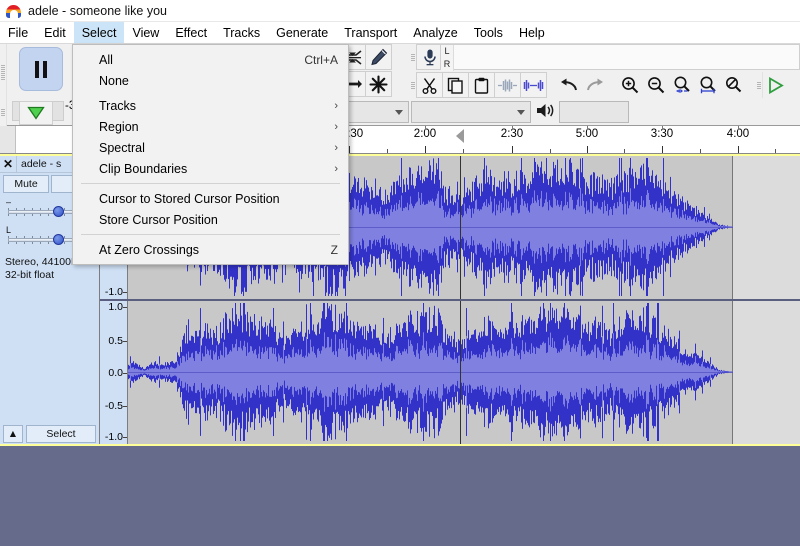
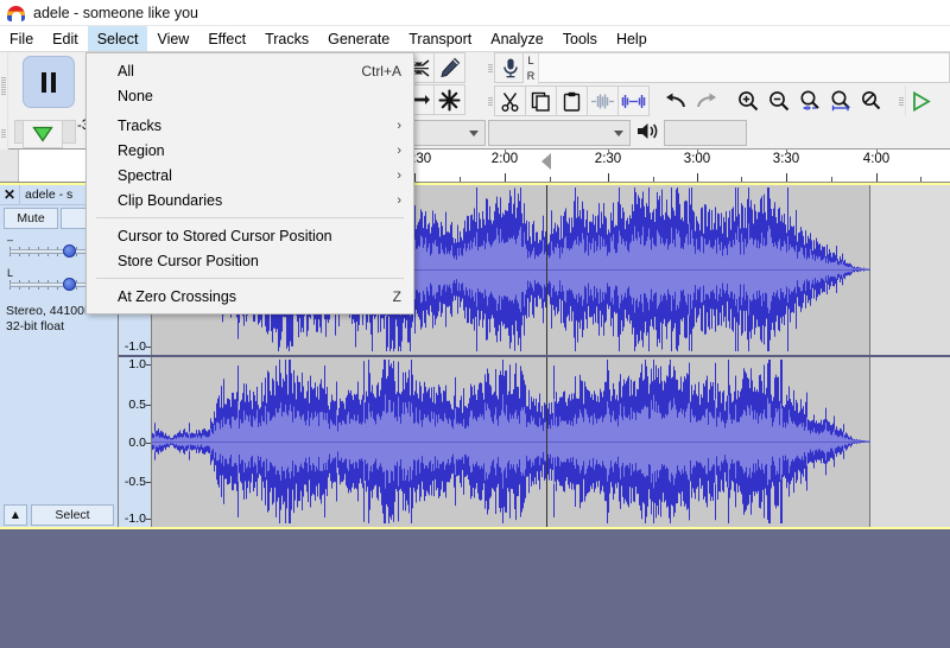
  adele - someone like you
  File
  Edit
  Select
  View
  Effect
  Tracks
  Generate
  Transport
  Analyze
  Tools
  Help
  L
  R
  2:00
  2:30
- 5:00
+ 3:00
  3:30
  4:00
  ✕
  adele - s
  Mute
  –
  L
  Stereo, 44100
  32-bit float
  ▲
  Select
  -1.0
  1.0
  0.5
  0.0
  -0.5
  -1.0
  All
  Ctrl+A
  None
  Tracks
  ›
  Region
  ›
  Spectral
  ›
  Clip Boundaries
  ›
  Cursor to Stored Cursor Position
  Store Cursor Position
  At Zero Crossings
  Z
